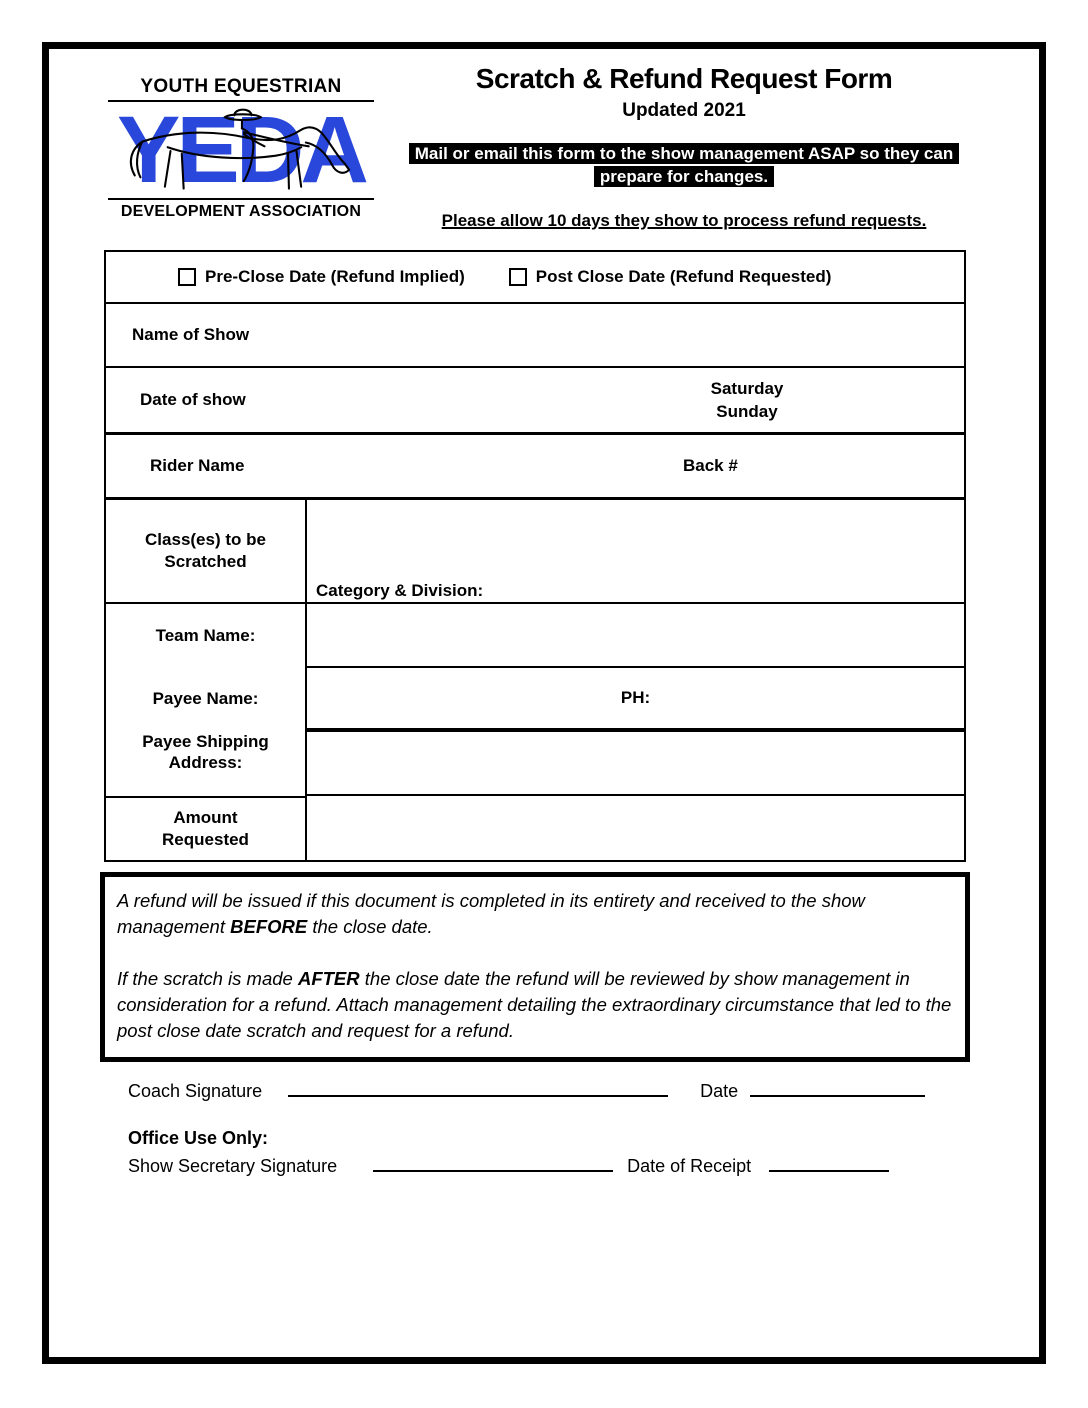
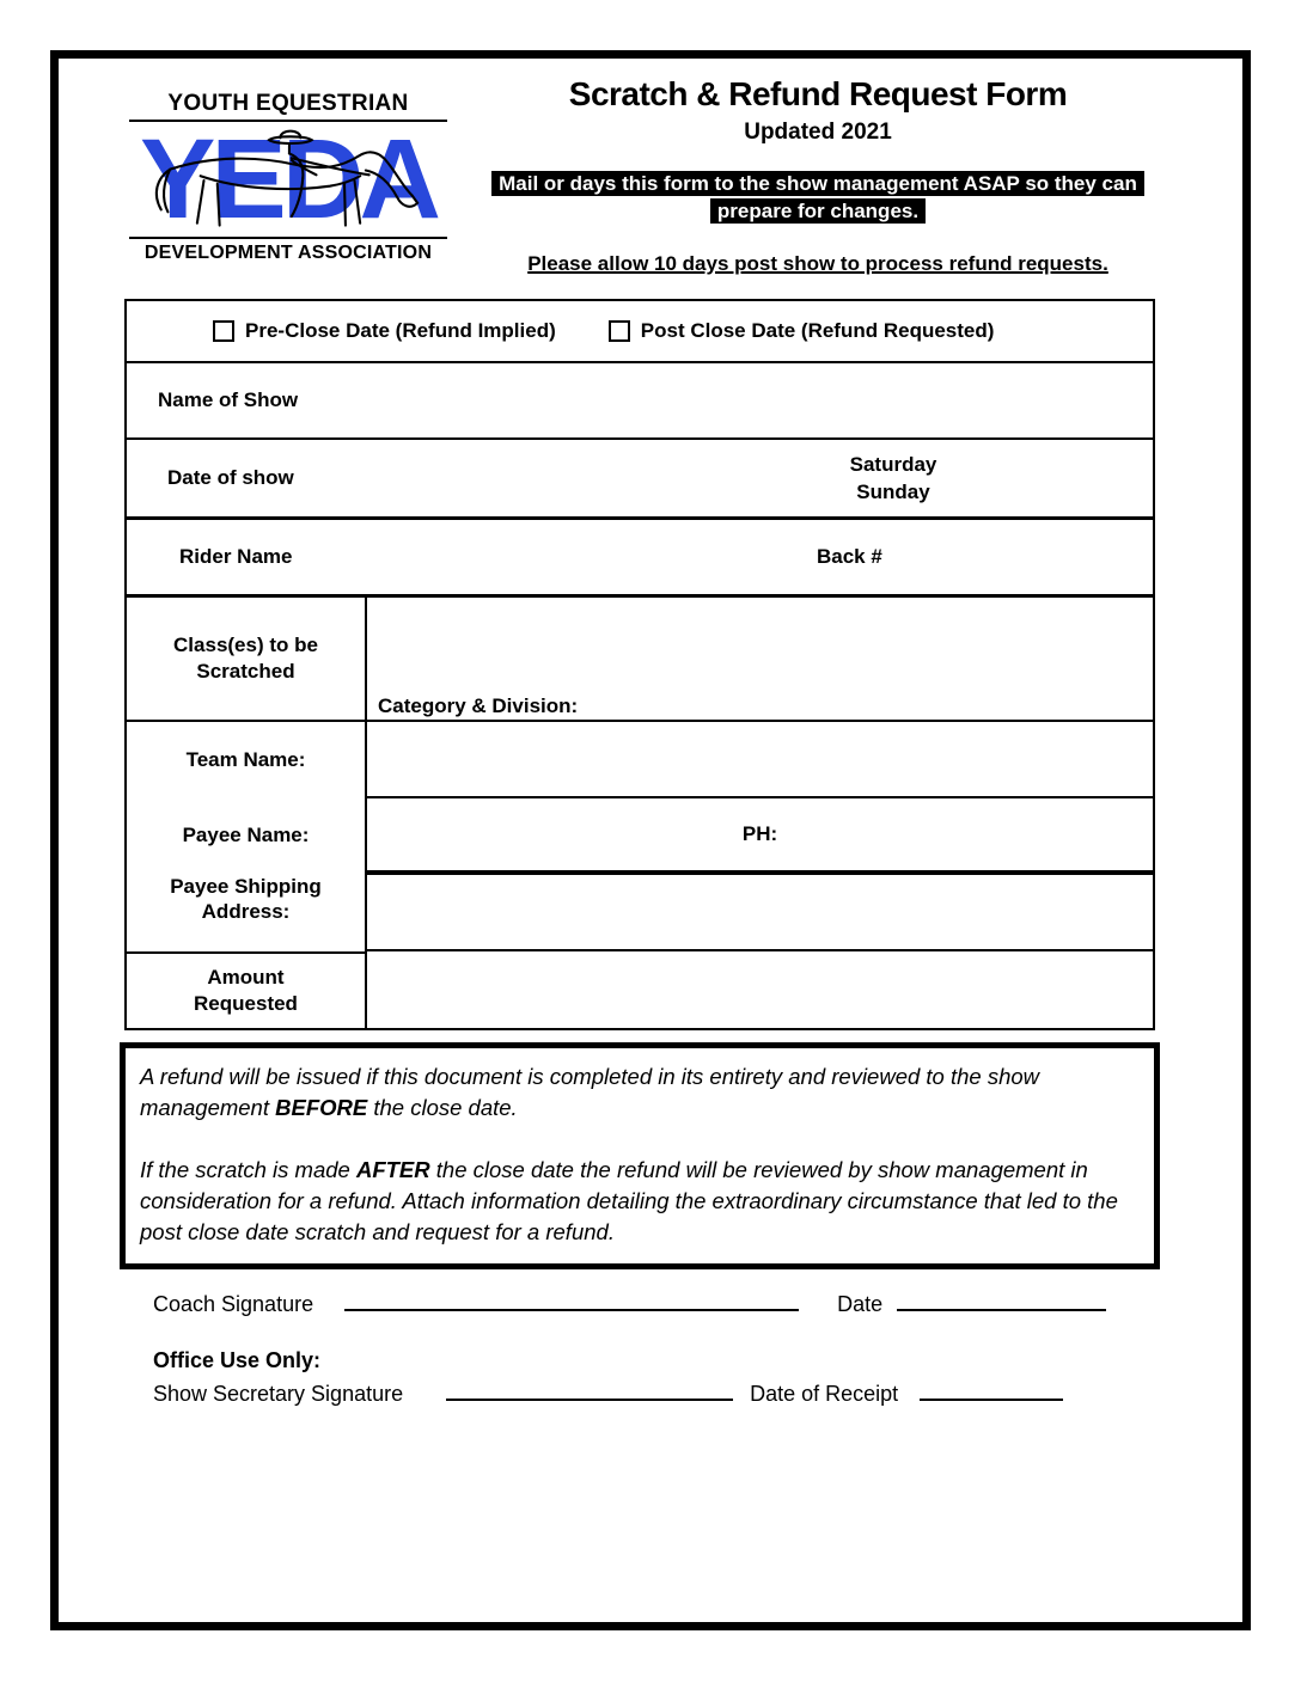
  YOUTH EQUESTRIAN
  YEDA
  DEVELOPMENT ASSOCIATION
  Scratch & Refund Request Form
  Updated 2021
- Mail or email this form to the show management ASAP so they can prepare for changes.
+ Mail or days this form to the show management ASAP so they can prepare for changes.
- Please allow 10 days they show to process refund requests.
+ Please allow 10 days post show to process refund requests.
  Pre-Close Date (Refund Implied)
  Post Close Date (Refund Requested)
  Name of Show
  Date of show
  Saturday
  Sunday
  Rider Name
  Back #
  Class(es) to be Scratched
  Team Name:
  Payee Name:
  Payee Shipping Address:
  Amount Requested
  Category & Division:
  PH:
- A refund will be issued if this document is completed in its entirety and received to the show management BEFORE the close date.
+ A refund will be issued if this document is completed in its entirety and reviewed to the show management BEFORE the close date.
- If the scratch is made AFTER the close date the refund will be reviewed by show management in consideration for a refund. Attach management detailing the extraordinary circumstance that led to the post close date scratch and request for a refund.
+ If the scratch is made AFTER the close date the refund will be reviewed by show management in consideration for a refund. Attach information detailing the extraordinary circumstance that led to the post close date scratch and request for a refund.
  Coach Signature Date
  Office Use Only:
  Show Secretary Signature Date of Receipt
